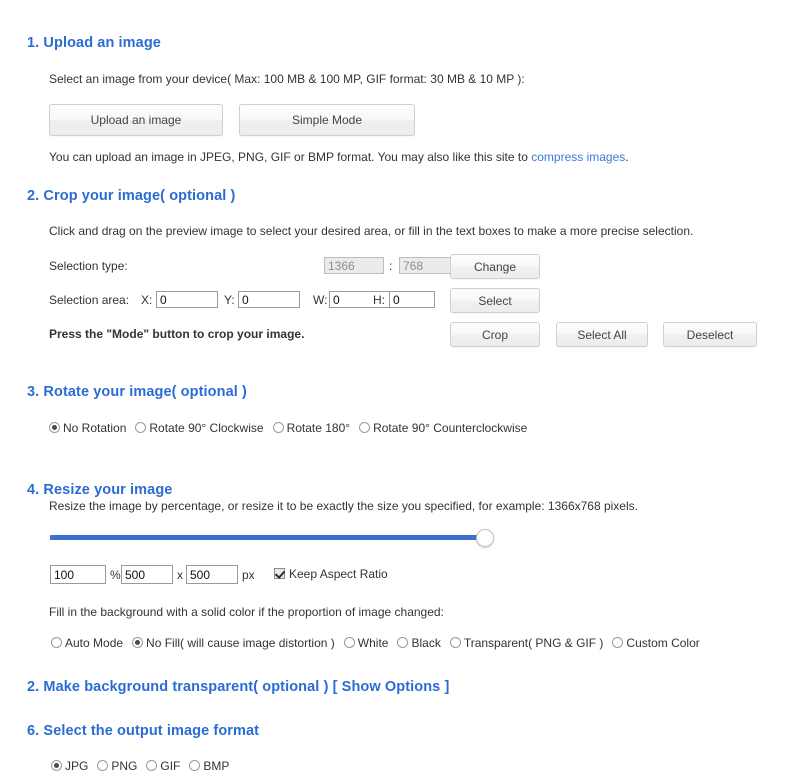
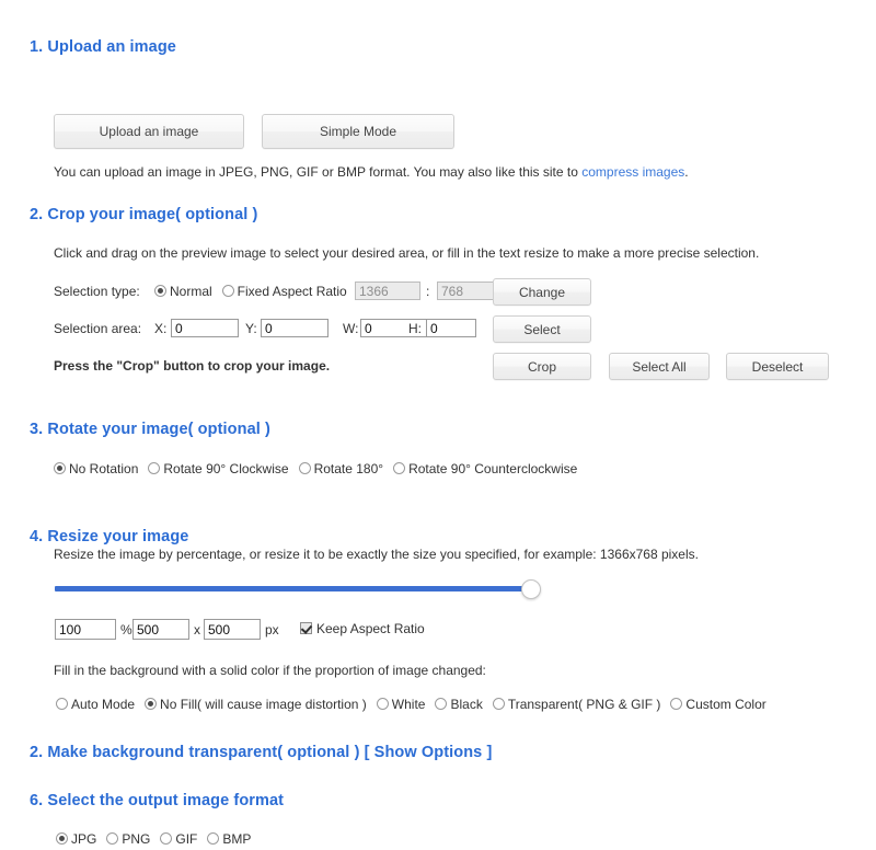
  1. Upload an image
- Select an image from your device( Max: 100 MB & 100 MP, GIF format: 30 MB & 10 MP ):
  Upload an image
  Simple Mode
  You can upload an image in JPEG, PNG, GIF or BMP format. You may also like this site to compress images.
  2. Crop your image( optional )
- Click and drag on the preview image to select your desired area, or fill in the text boxes to make a more precise selection.
+ Click and drag on the preview image to select your desired area, or fill in the text resize to make a more precise selection.
  Selection type:
+ Normal Fixed Aspect Ratio
  1366
  :
  768
  Change
  Selection area:
  X:
  0
  Y:
  0
  W:
  0
  H:
  0
  Select
- Press the "Mode" button to crop your image.
+ Press the "Crop" button to crop your image.
  Crop
  Select All
  Deselect
  3. Rotate your image( optional )
  No Rotation Rotate 90° Clockwise Rotate 180° Rotate 90° Counterclockwise
  4. Resize your image
  Resize the image by percentage, or resize it to be exactly the size you specified, for example: 1366x768 pixels.
  100
  %
  500
  x
  500
  px
  Keep Aspect Ratio
  Fill in the background with a solid color if the proportion of image changed:
  Auto Mode No Fill( will cause image distortion ) White Black Transparent( PNG & GIF ) Custom Color
  2. Make background transparent( optional ) [ Show Options ]
  6. Select the output image format
  JPG PNG GIF BMP
